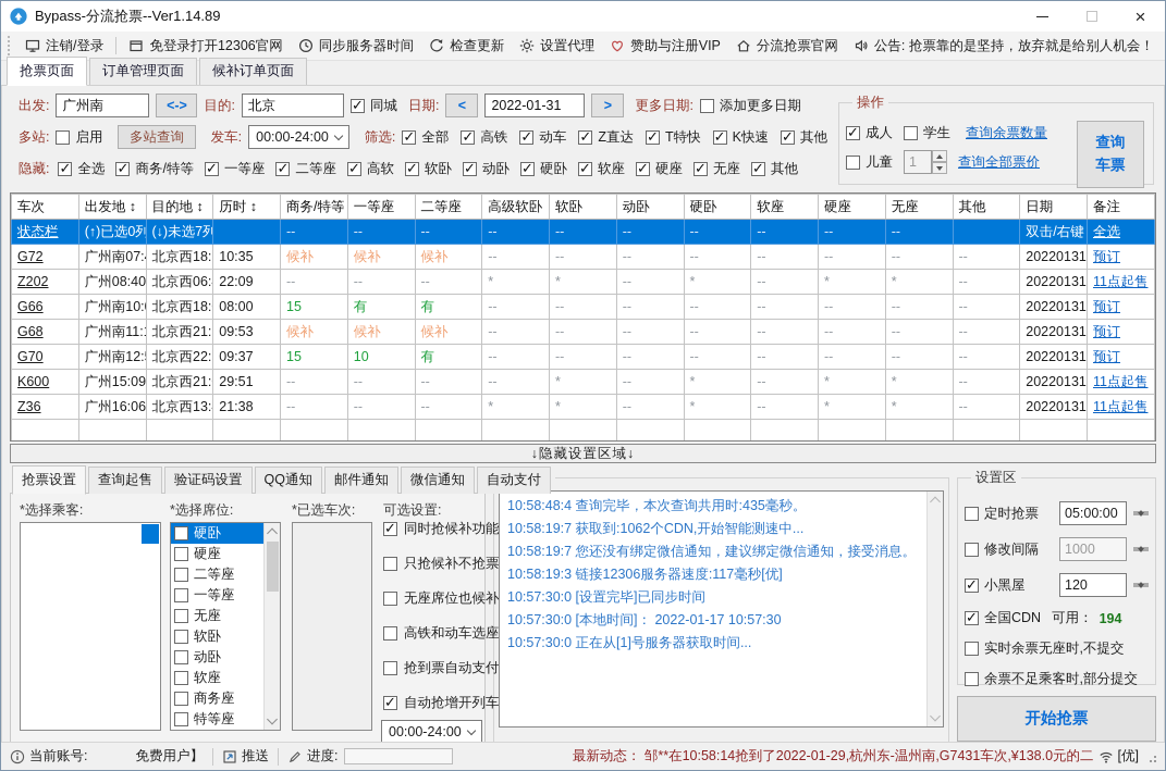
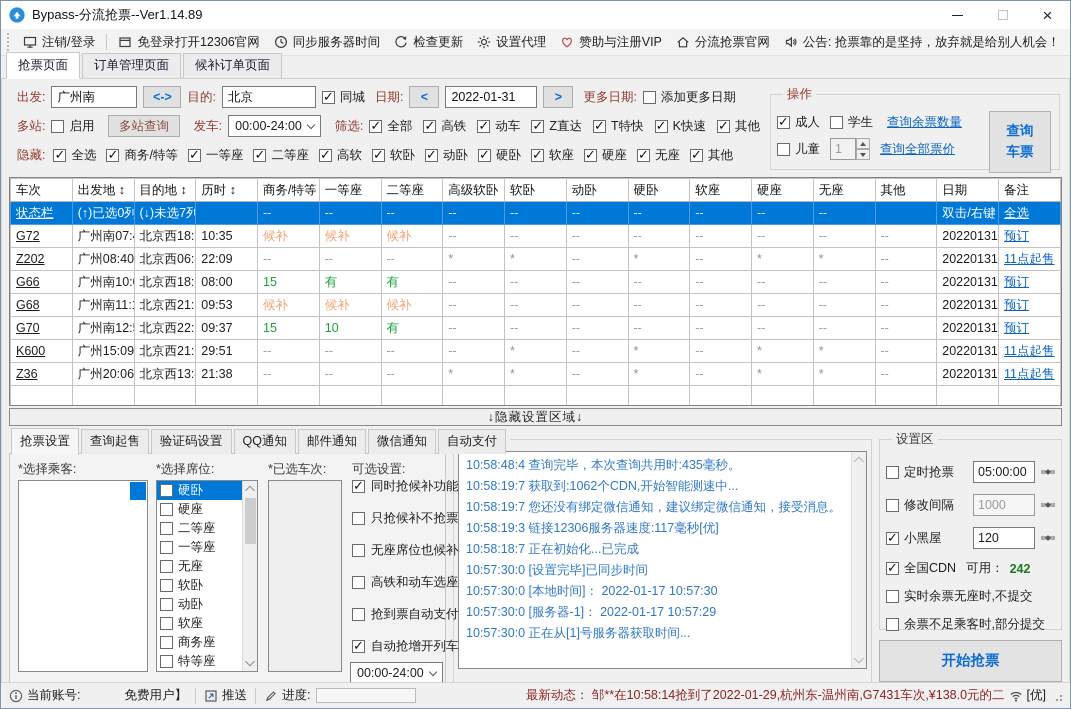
  Bypass-分流抢票--Ver1.14.89
  ×
  注销/登录
  免登录打开12306官网
  同步服务器时间
  检查更新
  设置代理
  赞助与注册VIP
  分流抢票官网
  公告: 抢票靠的是坚持，放弃就是给别人机会！
  抢票页面
  订单管理页面
  候补订单页面
  出发:
  广州南
  <->
  目的:
  北京
  同城
  日期:
  <
  2022-01-31
  >
  更多日期:
  添加更多日期
  多站:
  启用
  多站查询
  发车:
  00:00-24:00
  筛选:
  全部
  高铁
  动车
  Z直达
  T特快
  K快速
  其他
  隐藏:
  全选
  商务/特等
  一等座
  二等座
  高软
  软卧
  动卧
  硬卧
  软座
  硬座
  无座
  其他
  操作
  成人
  学生
  查询余票数量
  儿童
  1
  查询全部票价
  查询
  车票
  车次	出发地 ↕	目的地 ↕	历时 ↕	商务/特等	一等座	二等座	高级软卧	软卧	动卧	硬卧	软座	硬座	无座	其他	日期	备注
  状态栏	(↑)已选0列	(↓)未选7列		--	--	--	--	--	--	--	--	--	--		双击/右键	全选
  G72	广州南07:	北京西18:	10:35	候补	候补	候补	--	--	--	--	--	--	--	--	20220131	预订
  Z202	广州08:40	北京西06:	22:09	--	--	--	*	*	--	*	--	*	*	--	20220131	11点起售
  G66	广州南10:	北京西18:	08:00	15	有	有	--	--	--	--	--	--	--	--	20220131	预订
  G68	广州南11:	北京西21:	09:53	候补	候补	候补	--	--	--	--	--	--	--	--	20220131	预订
  G70	广州南12:	北京西22:	09:37	15	10	有	--	--	--	--	--	--	--	--	20220131	预订
  K600	广州15:09	北京西21:	29:51	--	--	--	--	*	--	*	--	*	*	--	20220131	11点起售
- Z36	广州16:06	北京西13:	21:38	--	--	--	*	*	--	*	--	*	*	--	20220131	11点起售
+ Z36	广州20:06	北京西13:	21:38	--	--	--	*	*	--	*	--	*	*	--	20220131	11点起售
  ↓隐藏设置区域↓
  抢票设置
  查询起售
  验证码设置
  QQ通知
  邮件通知
  微信通知
  自动支付
  *选择乘客:
  *选择席位:
  *已选车次:
  可选设置:
  硬卧
  硬座
  二等座
  一等座
  无座
  软卧
  动卧
  软座
  商务座
  特等座
  同时抢候补功能
  只抢候补不抢票
  无座席位也候补
  高铁和动车选座
  抢到票自动支付
  自动抢增开列车
  00:00-24:00
  10:58:48:4 查询完毕，本次查询共用时:435毫秒。
  10:58:19:7 获取到:1062个CDN,开始智能测速中...
  10:58:19:7 您还没有绑定微信通知，建议绑定微信通知，接受消息。
  10:58:19:3 链接12306服务器速度:117毫秒[优]
+ 10:58:18:7 正在初始化...已完成
  10:57:30:0 [设置完毕]已同步时间
  10:57:30:0 [本地时间]： 2022-01-17 10:57:30
+ 10:57:30:0 [服务器-1]： 2022-01-17 10:57:29
  10:57:30:0 正在从[1]号服务器获取时间...
  设置区
  定时抢票
  05:00:00
  修改间隔
  1000
  小黑屋
  120
  全国CDN
  可用：
- 194
+ 242
  实时余票无座时,不提交
  余票不足乘客时,部分提交
  开始抢票
  当前账号:
  免费用户】
  推送
  进度:
  最新动态： 邹**在10:58:14抢到了2022-01-29,杭州东-温州南,G7431车次,¥138.0元的二
  [优]
